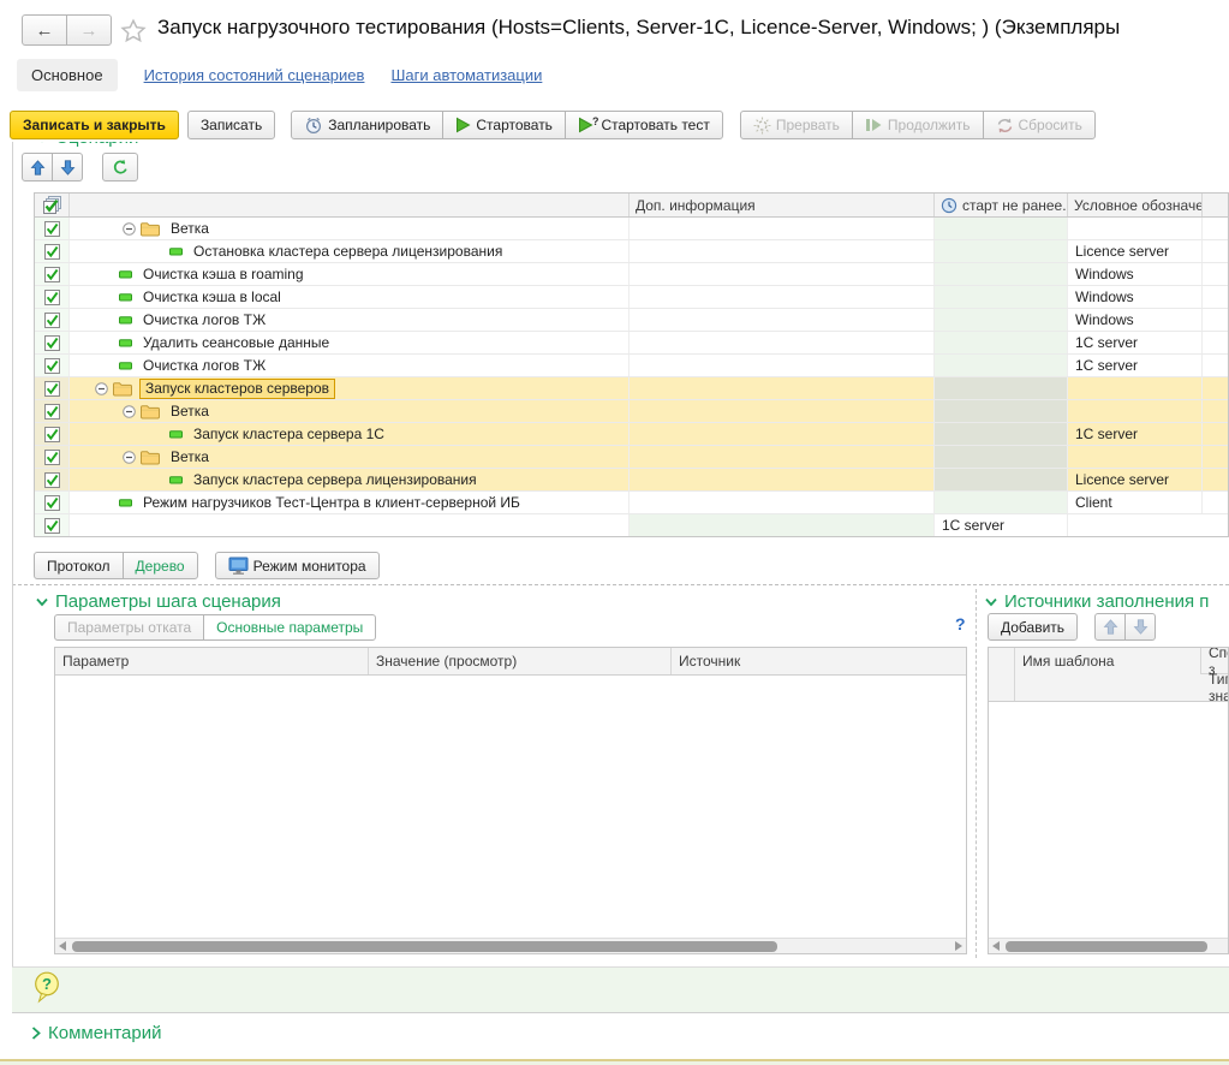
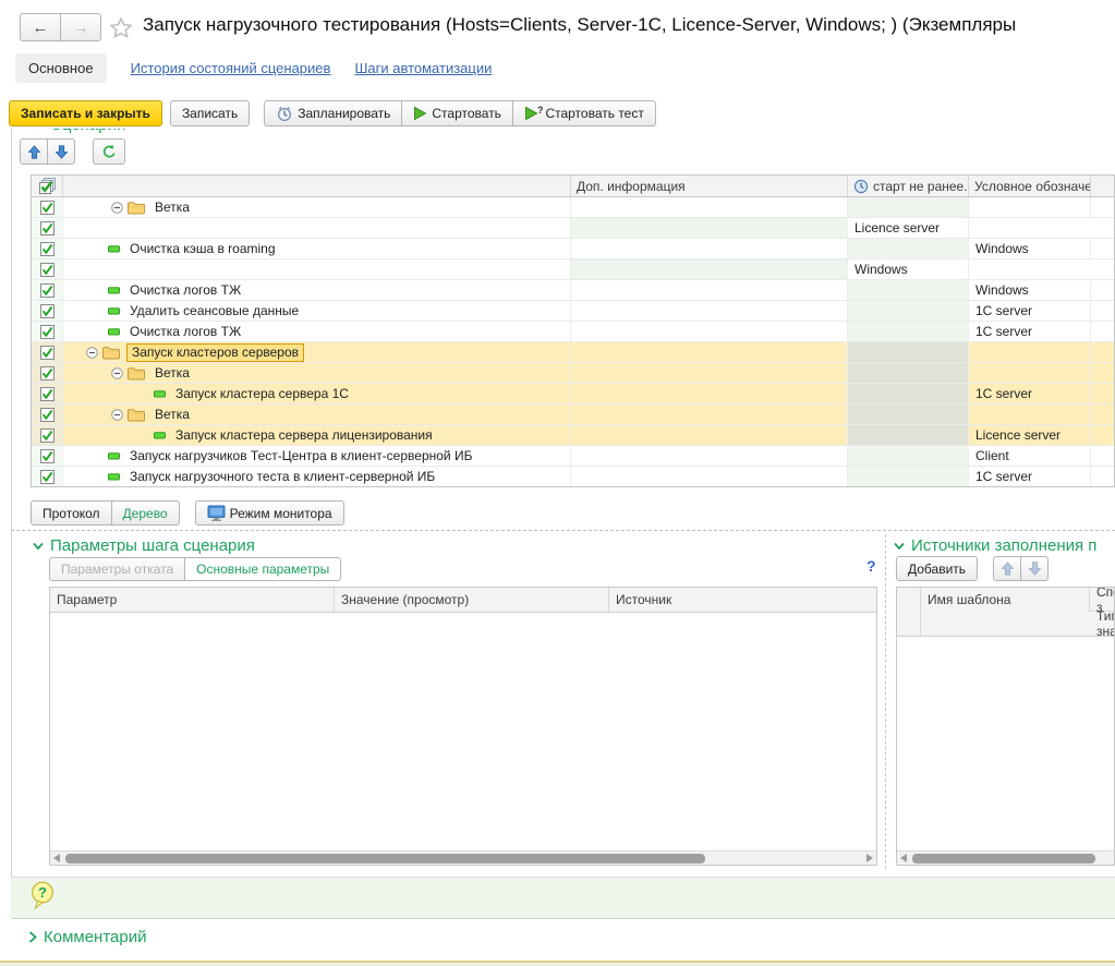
  ←
  →
  Запуск нагрузочного тестирования (Hosts=Clients, Server-1C, Licence-Server, Windows; ) (Экземпляры
  Основное
  История состояний сценариев
  Шаги автоматизации
  Записать и закрыть
  Записать
  Запланировать
  Стартовать
  ?
  Стартовать тест
- Прервать
- Продолжить
- Сбросить
  Доп. информация
  старт не ранее.
  Условное обозначе
  Ветка
- Остановка кластера сервера лицензирования
  Licence server
  Очистка кэша в roaming
  Windows
- Очистка кэша в local
  Windows
  Очистка логов ТЖ
  Windows
  Удалить сеансовые данные
  1C server
  Очистка логов ТЖ
  1C server
  Запуск кластеров серверов
  Ветка
  Запуск кластера сервера 1С
  1C server
  Ветка
  Запуск кластера сервера лицензирования
  Licence server
- Режим нагрузчиков Тест-Центра в клиент-серверной ИБ
+ Запуск нагрузчиков Тест-Центра в клиент-серверной ИБ
  Client
+ Запуск нагрузочного теста в клиент-серверной ИБ
  1C server
  Протокол
  Дерево
  Режим монитора
  Параметры шага сценария
  Параметры отката
  Основные параметры
  ?
  Параметр
  Значение (просмотр)
  Источник
  Источники заполнения п
  Добавить
  Имя шаблона
  Ти зна
  ?
  Комментарий
